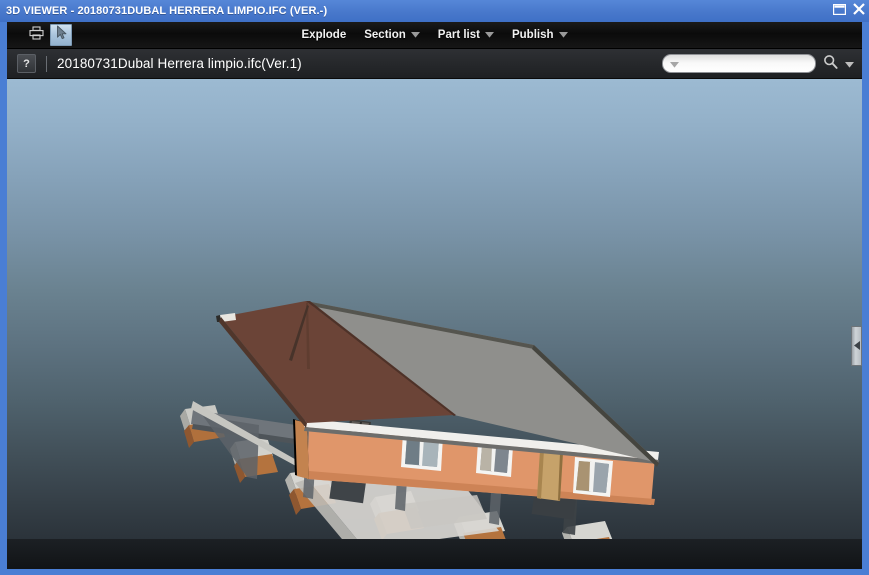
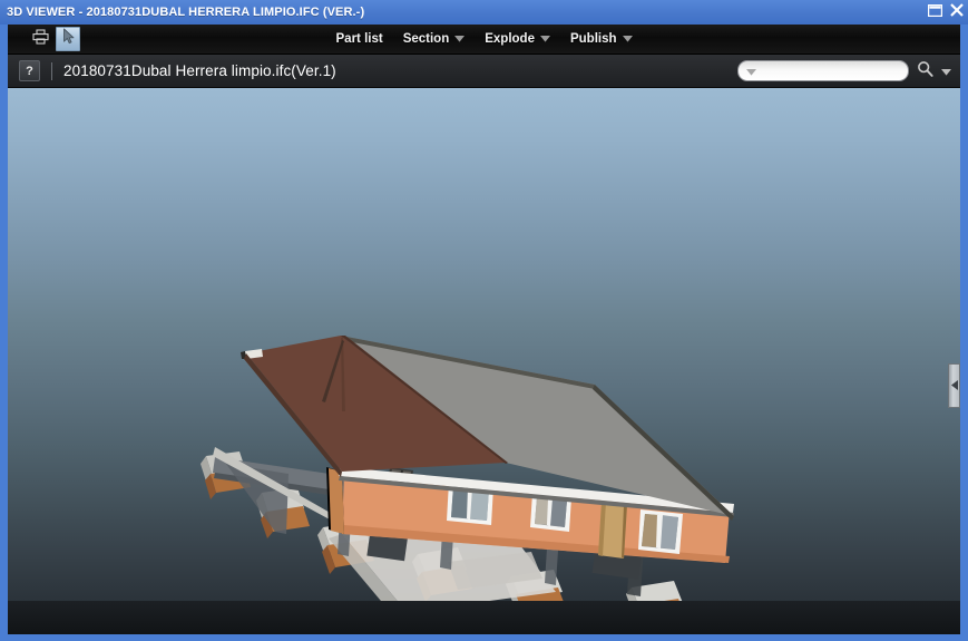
  3D VIEWER - 20180731DUBAL HERRERA LIMPIO.IFC (VER.-)
- Explode
+ Part list
  Section
- Part list
+ Explode
  Publish
  ?
  20180731Dubal Herrera limpio.ifc(Ver.1)
